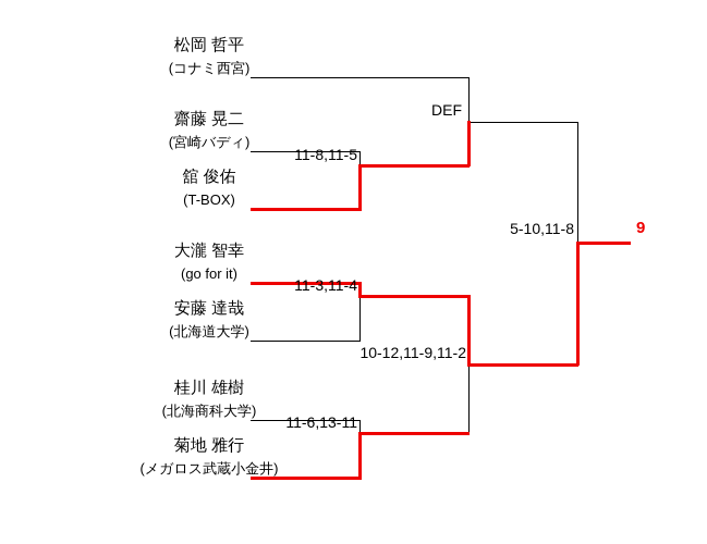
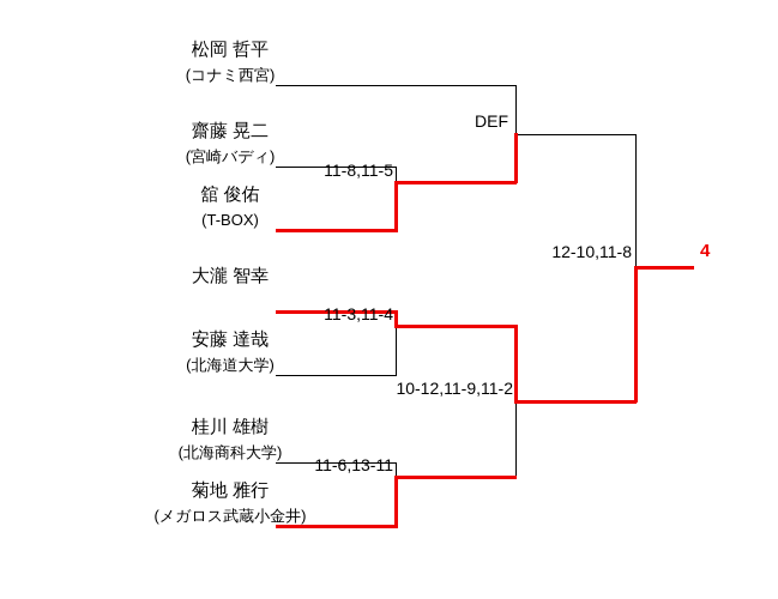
  松岡 哲平
  (コナミ西宮)
  齋藤 晃二
  (宮崎バディ)
  舘 俊佑
  (T-BOX)
  大瀧 智幸
- (go for it)
  安藤 達哉
  (北海道大学)
  桂川 雄樹
  (北海商科大学)
  菊地 雅行
  (メガロス武蔵小金井)
  11-8,11-5
  11-3,11-4
  11-6,13-11
  DEF
  10-12,11-9,11-2
- 5-10,11-8
+ 12-10,11-8
- 9
+ 4
